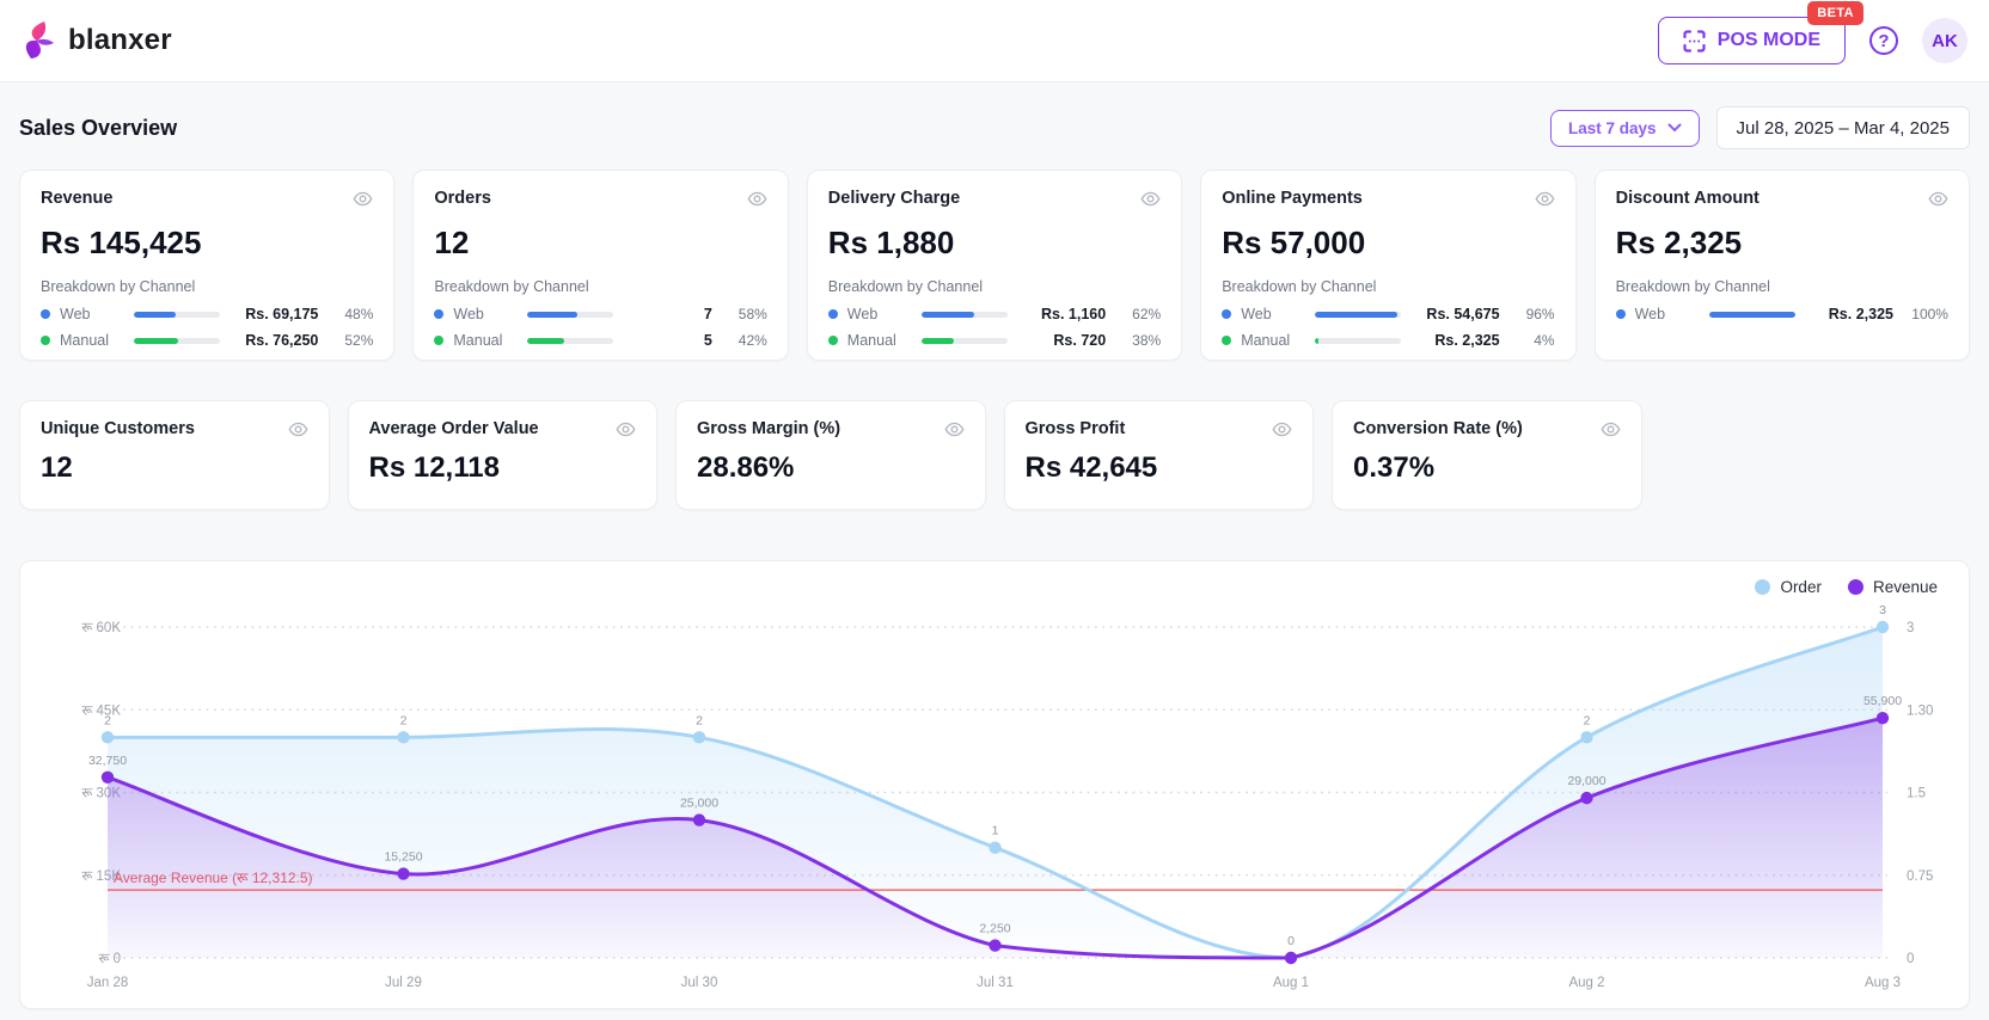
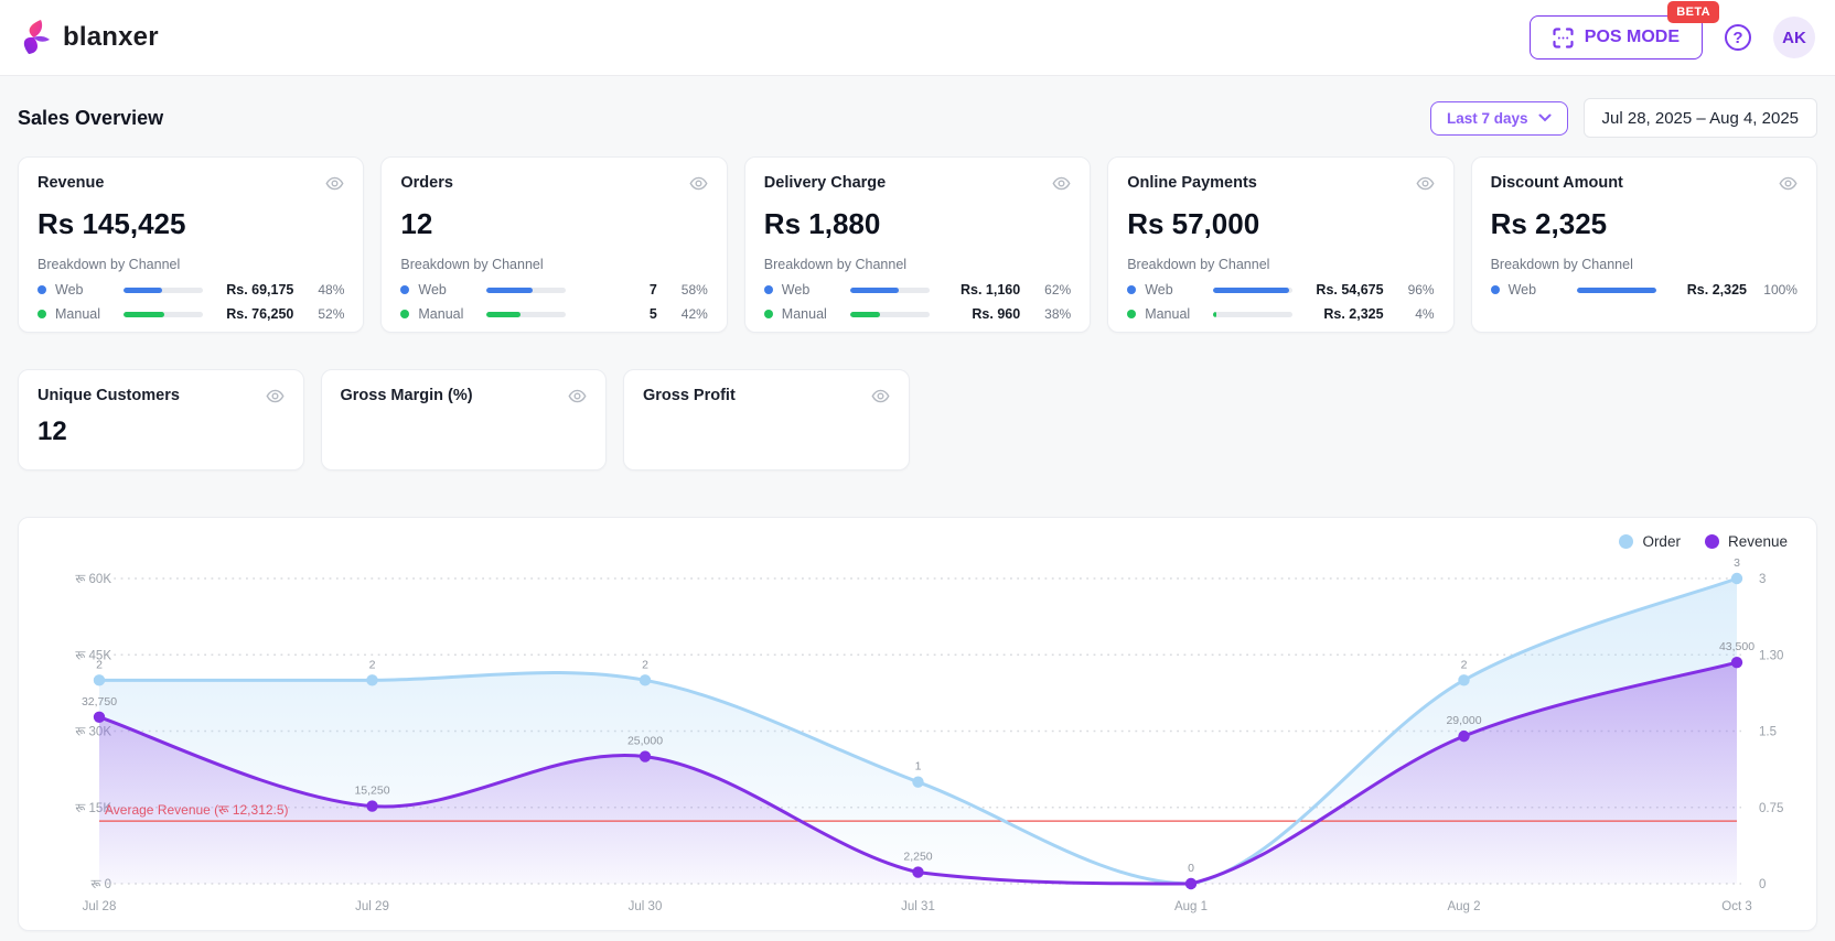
  blanxer
  POS MODE
  BETA
  ?
  AK
  Sales Overview
  Last 7 days
- Jul 28, 2025 – Mar 4, 2025
+ Jul 28, 2025 – Aug 4, 2025
  Revenue
  Rs 145,425
  Breakdown by Channel
  Web
  Rs. 69,175
  48%
  Manual
  Rs. 76,250
  52%
  Orders
  12
  Breakdown by Channel
  Web
  7
  58%
  Manual
  5
  42%
  Delivery Charge
  Rs 1,880
  Breakdown by Channel
  Web
  Rs. 1,160
  62%
  Manual
- Rs. 720
+ Rs. 960
  38%
  Online Payments
  Rs 57,000
  Breakdown by Channel
  Web
  Rs. 54,675
  96%
  Manual
  Rs. 2,325
  4%
  Discount Amount
  Rs 2,325
  Breakdown by Channel
  Web
  Rs. 2,325
  100%
  Unique Customers
  12
- Average Order Value
- Rs 12,118
  Gross Margin (%)
- 28.86%
  Gross Profit
- Rs 42,645
- Conversion Rate (%)
- 0.37%
  Order
  Revenue
  रू 0
  0
  0.75
  1.5
  रू 45K
  1.30
  रू 60K
  3
- Jan 28
+ Jul 28
  Jul 29
  Jul 30
  Jul 31
  Aug 1
  Aug 2
- Aug 3
+ Oct 3
  Average Revenue (रू 12,312.5)
  2
  2
  2
  1
  2
  3
  32,750
  15,250
  25,000
  2,250
  0
  29,000
- 55,900
+ 43,500
